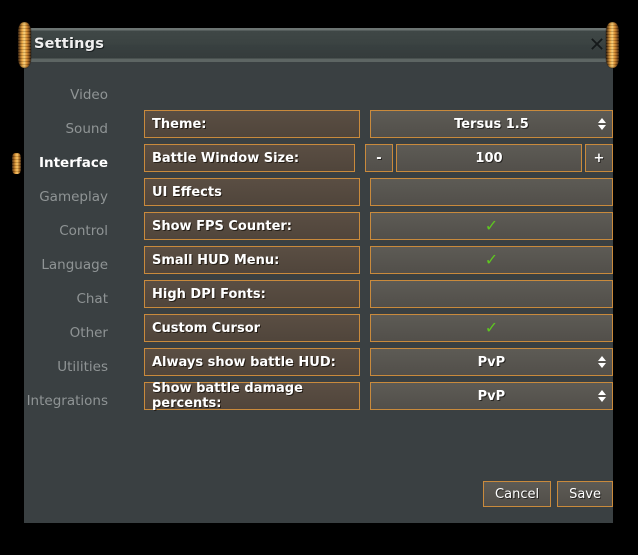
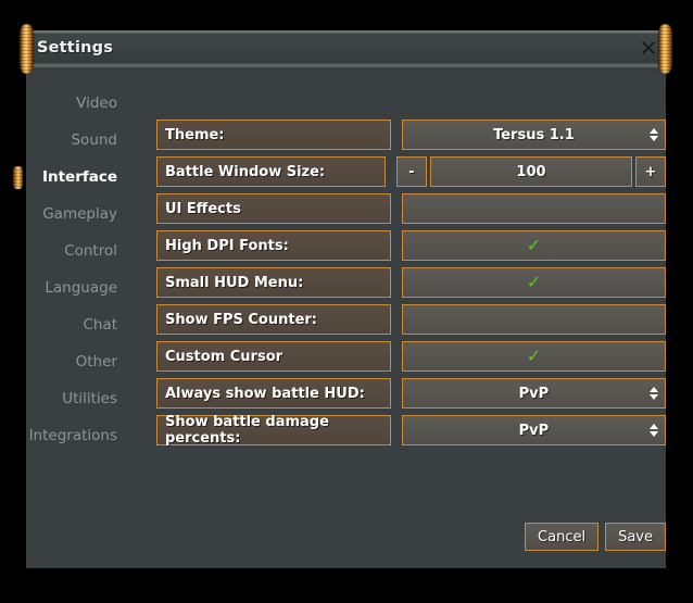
  Settings
  Video
  Sound
  Interface
  Gameplay
  Control
  Language
  Chat
  Other
  Utilities
  Integrations
  Theme:
- Tersus 1.5
+ Tersus 1.1
  Battle Window Size:
  -
  100
  +
  UI Effects
- Show FPS Counter:
+ High DPI Fonts:
  ✓
  Small HUD Menu:
  ✓
- High DPI Fonts:
+ Show FPS Counter:
  Custom Cursor
  ✓
  Always show battle HUD:
  PvP
  Show battle damage percents:
  PvP
  Cancel
  Save
